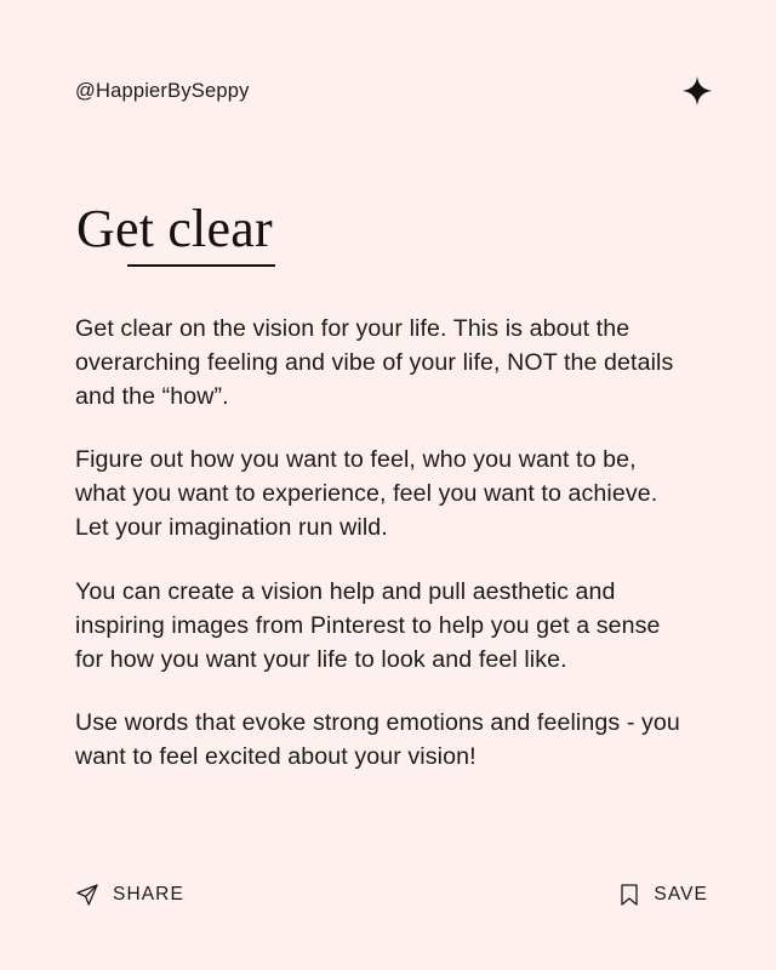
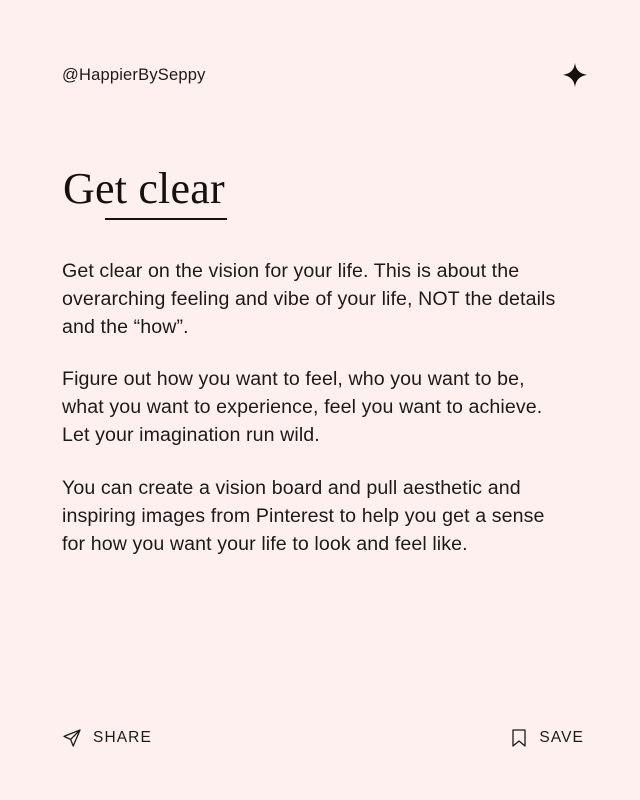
  @HappierBySeppy
  Get clear
  Get clear on the vision for your life. This is about the overarching feeling and vibe of your life, NOT the details and the “how”.
  Figure out how you want to feel, who you want to be, what you want to experience, feel you want to achieve. Let your imagination run wild.
- You can create a vision help and pull aesthetic and inspiring images from Pinterest to help you get a sense for how you want your life to look and feel like.
+ You can create a vision board and pull aesthetic and inspiring images from Pinterest to help you get a sense for how you want your life to look and feel like.
- Use words that evoke strong emotions and feelings - you want to feel excited about your vision!
  SHARE
  SAVE
